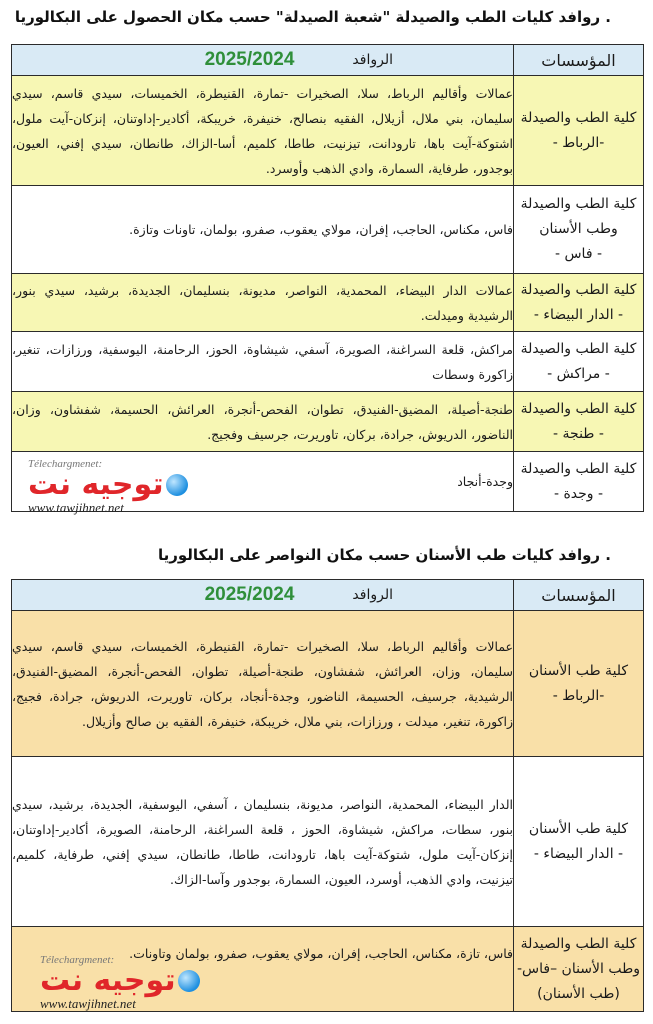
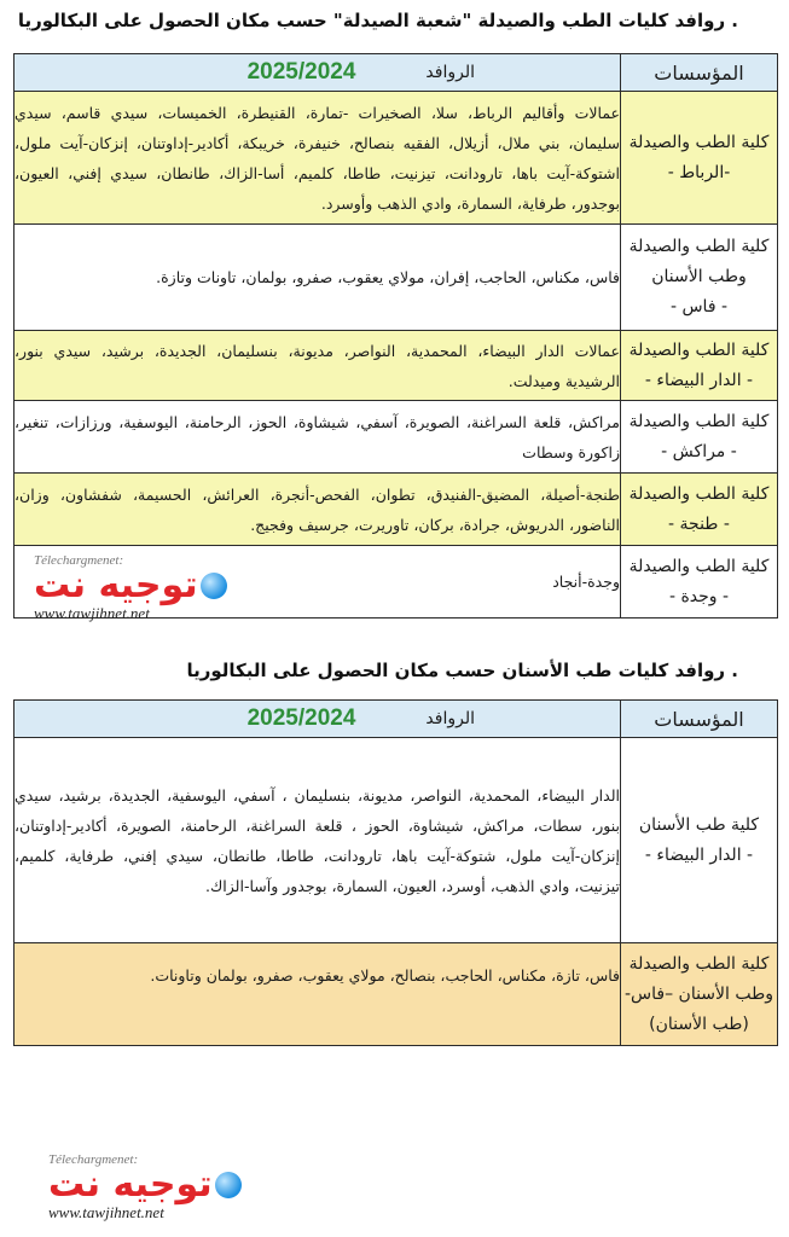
  . روافد كليات الطب والصيدلة "شعبة الصيدلة" حسب مكان الحصول على البكالوريا
  المؤسسات	الروافد 2025/2024
  كلية الطب والصيدلة -الرباط -	عمالات وأقاليم الرباط، سلا، الصخيرات -تمارة، القنيطرة، الخميسات، سيدي قاسم، سيدي سليمان، بني ملال، أزيلال، الفقيه بنصالح، خنيفرة، خريبكة، أكادير-إداوتنان، إنزكان-آيت ملول، اشتوكة-آيت باها، تارودانت، تيزنيت، طاطا، كلميم، أسا-الزاك، طانطان، سيدي إفني، العيون، بوجدور، طرفاية، السمارة، وادي الذهب وأوسرد.
  كلية الطب والصيدلة وطب الأسنان - فاس -	فاس، مكناس، الحاجب، إفران، مولاي يعقوب، صفرو، بولمان، تاونات وتازة.
  كلية الطب والصيدلة - الدار البيضاء -	عمالات الدار البيضاء، المحمدية، النواصر، مديونة، بنسليمان، الجديدة، برشيد، سيدي بنور، الرشيدية وميدلت.
  كلية الطب والصيدلة - مراكش -	مراكش، قلعة السراغنة، الصويرة، آسفي، شيشاوة، الحوز، الرحامنة، اليوسفية، ورزازات، تنغير، زاكورة وسطات
  كلية الطب والصيدلة - طنجة -	طنجة-أصيلة، المضيق-الفنيدق، تطوان، الفحص-أنجرة، العرائش، الحسيمة، شفشاون، وزان، الناضور، الدريوش، جرادة، بركان، تاوريرت، جرسيف وفجيج.
  كلية الطب والصيدلة - وجدة -	وجدة-أنجاد
  Télechargmenet:
  توجيه نت
  www.tawjihnet.net
- . روافد كليات طب الأسنان حسب مكان النواصر على البكالوريا
+ . روافد كليات طب الأسنان حسب مكان الحصول على البكالوريا
  المؤسسات	الروافد 2025/2024
- كلية طب الأسنان -الرباط -	عمالات وأقاليم الرباط، سلا، الصخيرات -تمارة، القنيطرة، الخميسات، سيدي قاسم، سيدي سليمان، وزان، العرائش، شفشاون، طنجة-أصيلة، تطوان، الفحص-أنجرة، المضيق-الفنيدق، الرشيدية، جرسيف، الحسيمة، الناضور، وجدة-أنجاد، بركان، تاوريرت، الدريوش، جرادة، فجيج، زاكورة، تنغير، ميدلت ، ورزازات، بني ملال، خريبكة، خنيفرة، الفقيه بن صالح وأزيلال.
  كلية طب الأسنان - الدار البيضاء -	الدار البيضاء، المحمدية، النواصر، مديونة، بنسليمان ، آسفي، اليوسفية، الجديدة، برشيد، سيدي بنور، سطات، مراكش، شيشاوة، الحوز ، قلعة السراغنة، الرحامنة، الصويرة، أكادير-إداوتنان، إنزكان-آيت ملول، شتوكة-آيت باها، تارودانت، طاطا، طانطان، سيدي إفني، طرفاية، كلميم، تيزنيت، وادي الذهب، أوسرد، العيون، السمارة، بوجدور وآسا-الزاك.
- كلية الطب والصيدلة وطب الأسنان –فاس- (طب الأسنان)	فاس، تازة، مكناس، الحاجب، إفران، مولاي يعقوب، صفرو، بولمان وتاونات.
+ كلية الطب والصيدلة وطب الأسنان –فاس- (طب الأسنان)	فاس، تازة، مكناس، الحاجب، بنصالح، مولاي يعقوب، صفرو، بولمان وتاونات.
  Télechargmenet:
  توجيه نت
  www.tawjihnet.net
